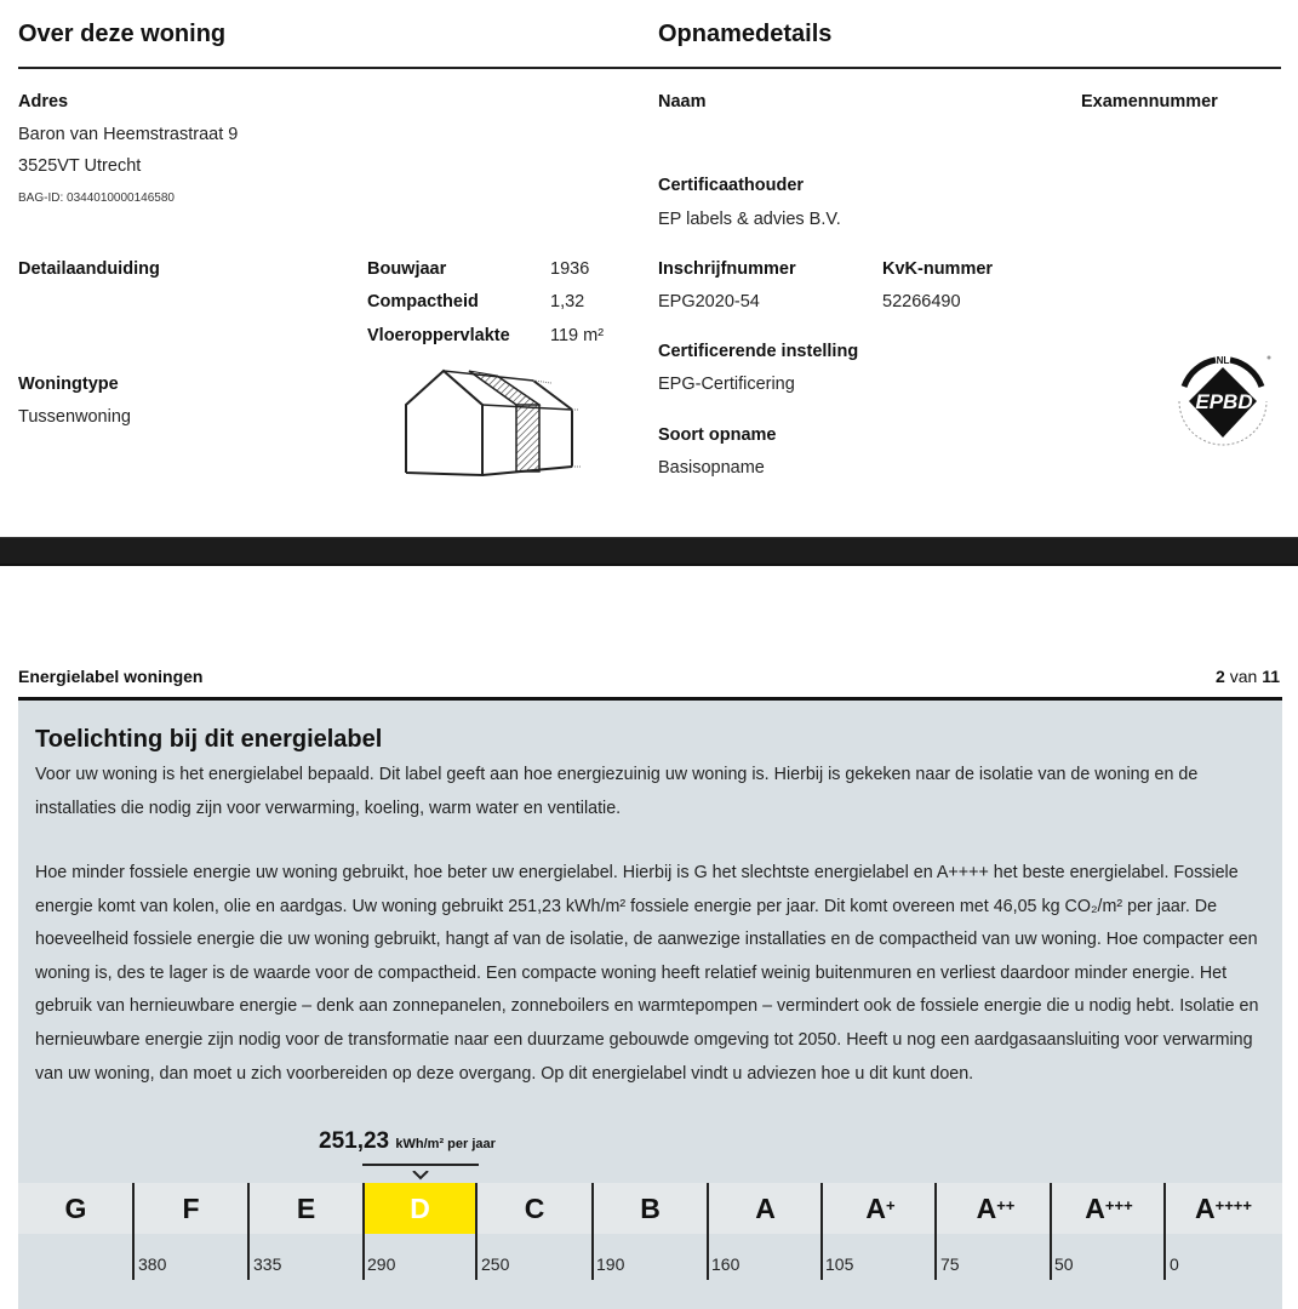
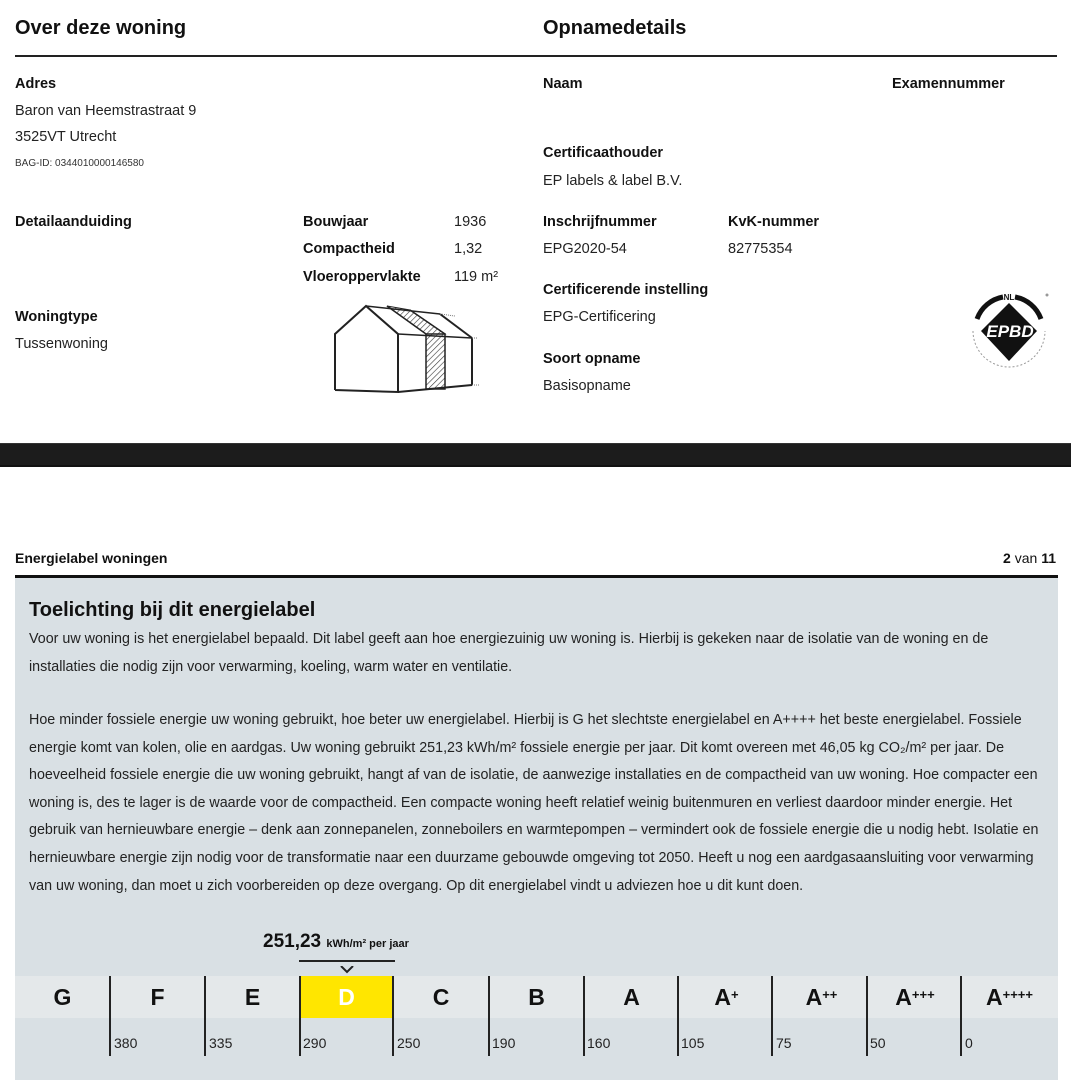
  Over deze woning
  Adres
  Baron van Heemstrastraat 9
  3525VT Utrecht
  BAG-ID: 0344010000146580
  Detailaanduiding
  Bouwjaar
  1936
  Compactheid
  1,32
  Vloeroppervlakte
  119 m²
  Woningtype
  Tussenwoning
  Opnamedetails
  Naam
  Examennummer
  Certificaathouder
- EP labels & advies B.V.
+ EP labels & label B.V.
  Inschrijfnummer
  EPG2020-54
  KvK-nummer
- 52266490
+ 82775354
  Certificerende instelling
  EPG-Certificering
  Soort opname
  Basisopname
  NL
  EPBD
  Energielabel woningen
  2 van 11
  Toelichting bij dit energielabel
  Voor uw woning is het energielabel bepaald. Dit label geeft aan hoe energiezuinig uw woning is. Hierbij is gekeken naar de isolatie van de woning en de installaties die nodig zijn voor verwarming, koeling, warm water en ventilatie.
  Hoe minder fossiele energie uw woning gebruikt, hoe beter uw energielabel. Hierbij is G het slechtste energielabel en A++++ het beste energielabel. Fossiele energie komt van kolen, olie en aardgas. Uw woning gebruikt 251,23 kWh/m² fossiele energie per jaar. Dit komt overeen met 46,05 kg CO₂/m² per jaar. De hoeveelheid fossiele energie die uw woning gebruikt, hangt af van de isolatie, de aanwezige installaties en de compactheid van uw woning. Hoe compacter een woning is, des te lager is de waarde voor de compactheid. Een compacte woning heeft relatief weinig buitenmuren en verliest daardoor minder energie. Het gebruik van hernieuwbare energie – denk aan zonnepanelen, zonneboilers en warmtepompen – vermindert ook de fossiele energie die u nodig hebt. Isolatie en hernieuwbare energie zijn nodig voor de transformatie naar een duurzame gebouwde omgeving tot 2050. Heeft u nog een aardgasaansluiting voor verwarming van uw woning, dan moet u zich voorbereiden op deze overgang. Op dit energielabel vindt u adviezen hoe u dit kunt doen.
  251,23 kWh/m² per jaar
  G
  F
  E
  D
  C
  B
  A
  A
  +
  A
  ++
  A
  +++
  A
  ++++
  380
  335
  290
  250
  190
  160
  105
  75
  50
  0
